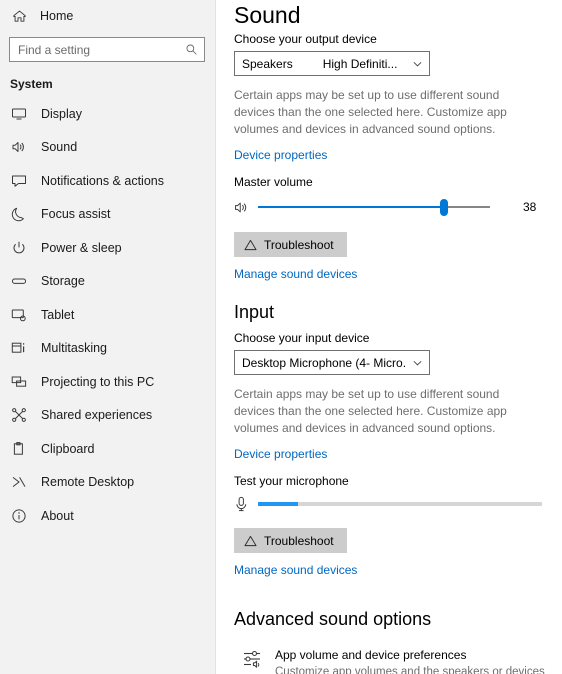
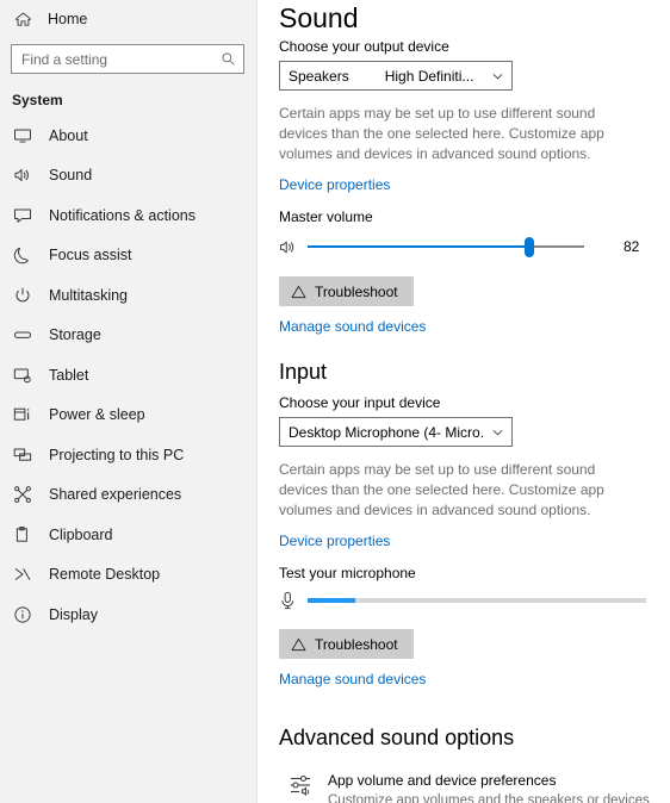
  Home
  Find a setting
  System
- Display
+ About
  Sound
  Notifications & actions
  Focus assist
- Power & sleep
+ Multitasking
  Storage
  Tablet
- Multitasking
+ Power & sleep
  Projecting to this PC
  Shared experiences
  Clipboard
  Remote Desktop
- About
+ Display
  Sound
  Choose your output device
  Speakers High Definiti...
  Certain apps may be set up to use different sound devices than the one selected here. Customize app volumes and devices in advanced sound options.
  Device properties
  Master volume
- 38
+ 82
  Troubleshoot
  Manage sound devices
  Input
  Choose your input device
  Desktop Microphone (4- Micro.
  Certain apps may be set up to use different sound devices than the one selected here. Customize app volumes and devices in advanced sound options.
  Device properties
  Test your microphone
  Troubleshoot
  Manage sound devices
  Advanced sound options
  App volume and device preferences
  Customize app volumes and the speakers or devices
